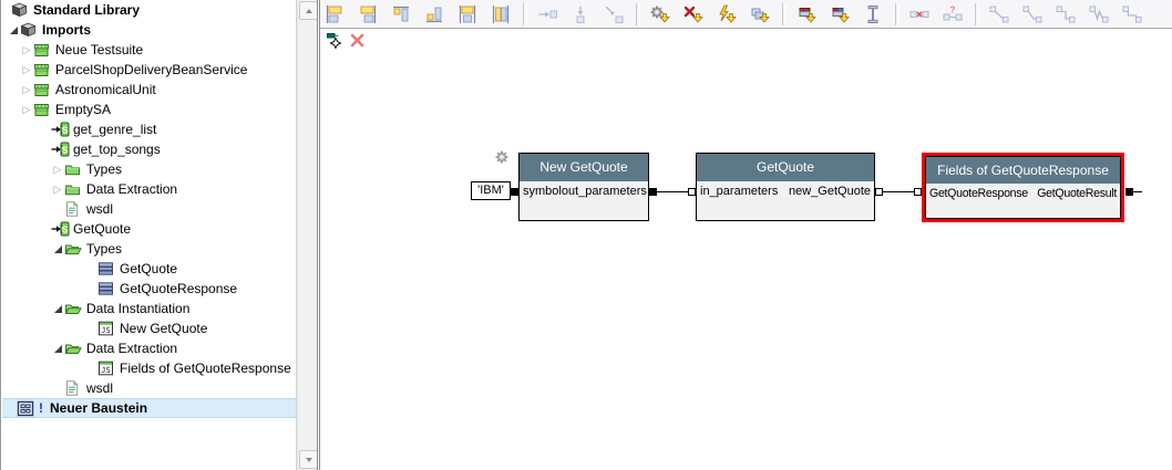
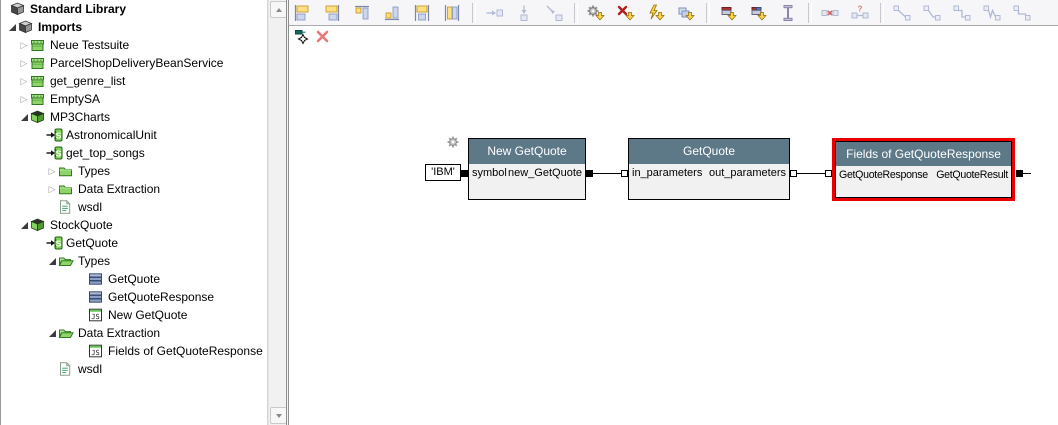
  Standard Library
  Imports
  ▷
  Neue Testsuite
  ▷
  ParcelShopDeliveryBeanService
  ▷
- AstronomicalUnit
+ get_genre_list
  ▷
  EmptySA
+ MP3Charts
  S
- get_genre_list
+ AstronomicalUnit
  S
  get_top_songs
  ▷
  Types
  ▷
  Data Extraction
  wsdl
+ StockQuote
  S
  GetQuote
  Types
  GetQuote
  GetQuoteResponse
- Data Instantiation
  JS
  New GetQuote
  Data Extraction
  JS
  Fields of GetQuoteResponse
  wsdl
- !
- Neuer Baustein
  ?
  'IBM'
  New GetQuote
  symbol
- out_parameters
+ new_GetQuote
  GetQuote
  in_parameters
- new_GetQuote
+ out_parameters
  Fields of GetQuoteResponse
  GetQuoteResponse
  GetQuoteResult
